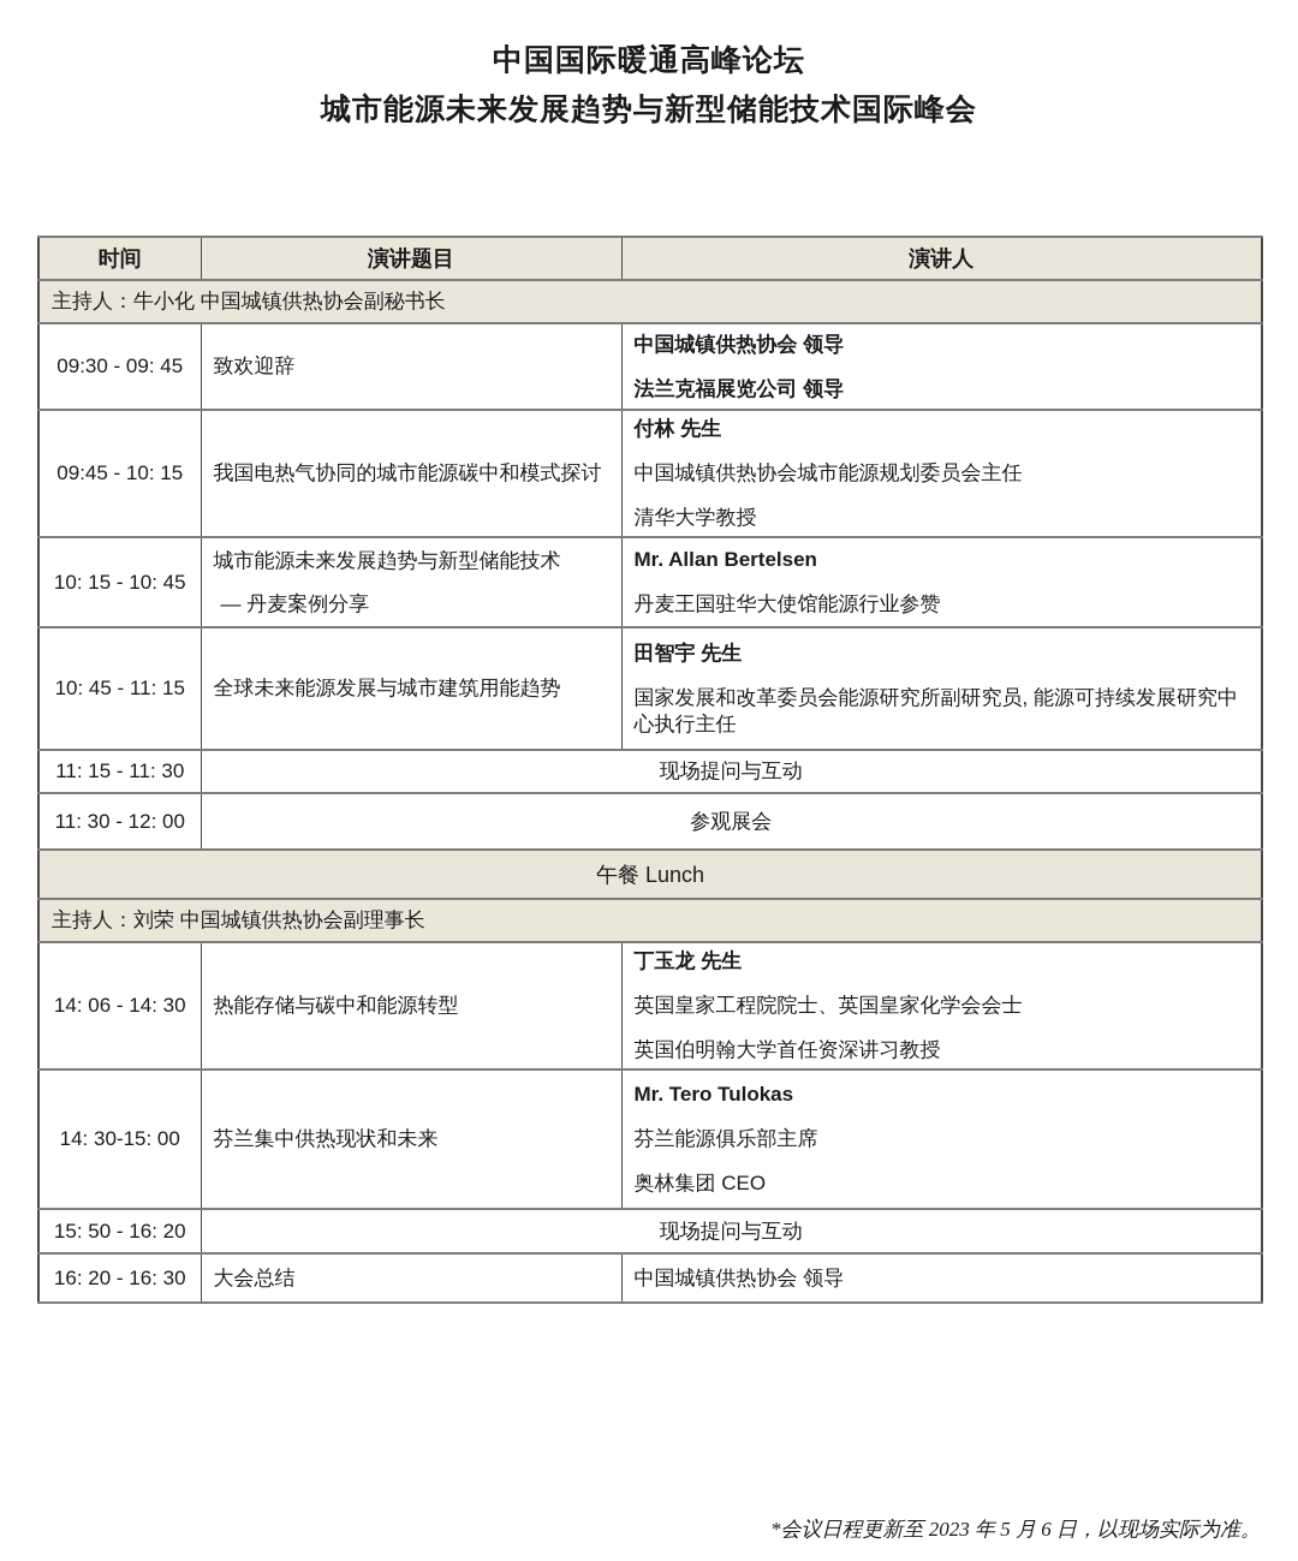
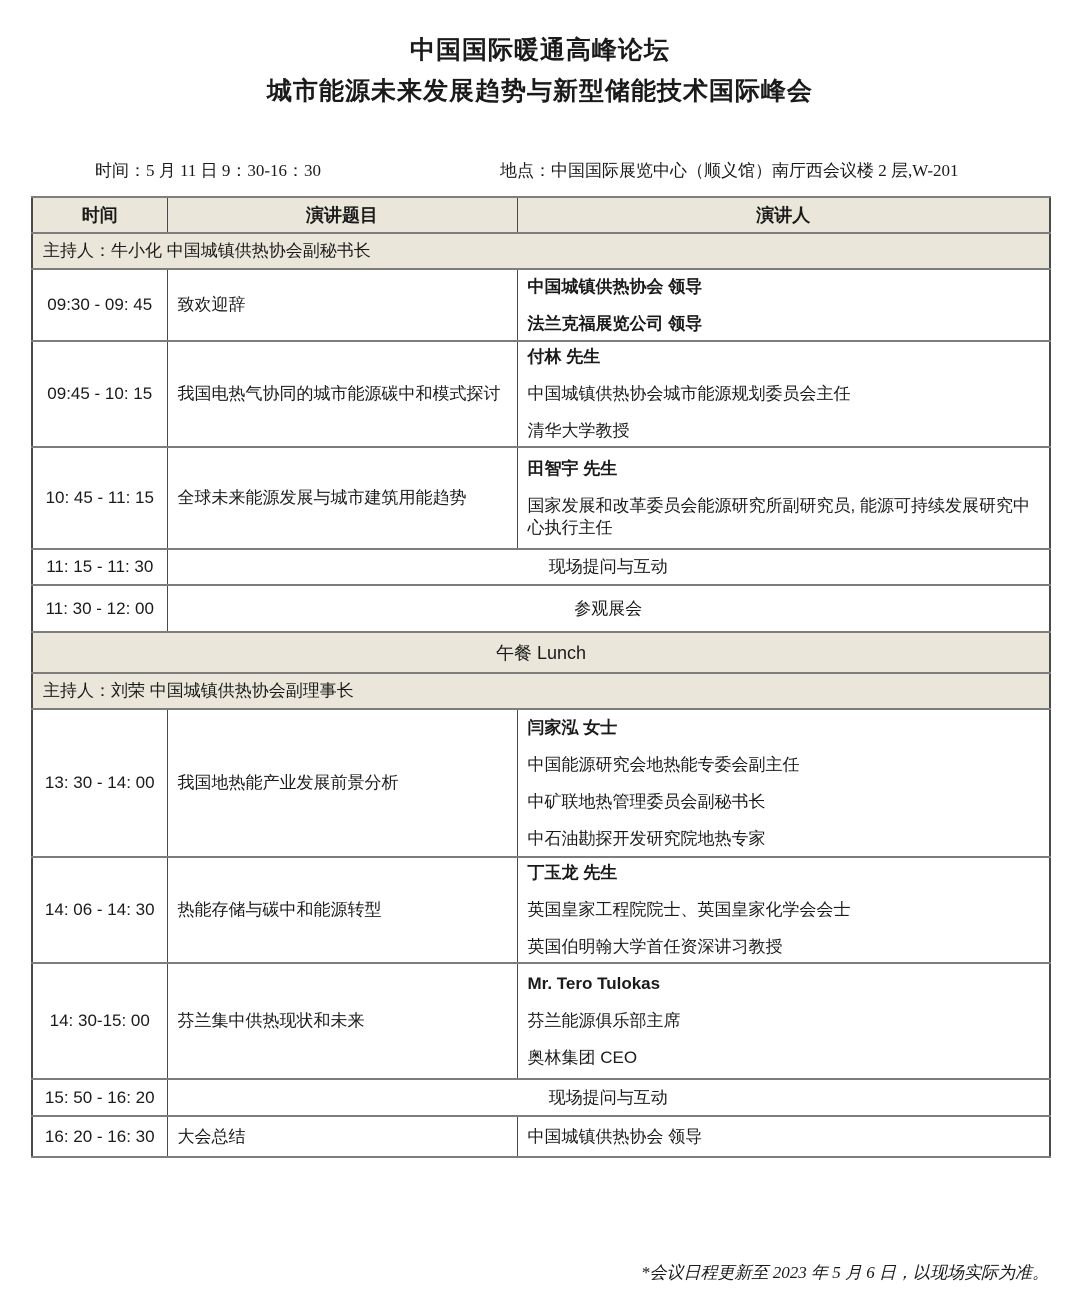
  中国国际暖通高峰论坛
  城市能源未来发展趋势与新型储能技术国际峰会
+ 时间：5 月 11 日 9：30-16：30
+ 地点：中国国际展览中心（顺义馆）南厅西会议楼 2 层,W-201
  时间	演讲题目	演讲人
  主持人：牛小化 中国城镇供热协会副秘书长
  09:30 - 09: 45	致欢迎辞	中国城镇供热协会 领导法兰克福展览公司 领导
  09:45 - 10: 15	我国电热气协同的城市能源碳中和模式探讨	付林 先生中国城镇供热协会城市能源规划委员会主任清华大学教授
- 10: 15 - 10: 45	城市能源未来发展趋势与新型储能技术— 丹麦案例分享	Mr. Allan Bertelsen丹麦王国驻华大使馆能源行业参赞
  10: 45 - 11: 15	全球未来能源发展与城市建筑用能趋势	田智宇 先生国家发展和改革委员会能源研究所副研究员, 能源可持续发展研究中心执行主任
  11: 15 - 11: 30	现场提问与互动
  11: 30 - 12: 00	参观展会
  午餐 Lunch
  主持人：刘荣 中国城镇供热协会副理事长
+ 13: 30 - 14: 00	我国地热能产业发展前景分析	闫家泓 女士中国能源研究会地热能专委会副主任中矿联地热管理委员会副秘书长中石油勘探开发研究院地热专家
  14: 06 - 14: 30	热能存储与碳中和能源转型	丁玉龙 先生英国皇家工程院院士、英国皇家化学会会士英国伯明翰大学首任资深讲习教授
  14: 30-15: 00	芬兰集中供热现状和未来	Mr. Tero Tulokas芬兰能源俱乐部主席奥林集团 CEO
  15: 50 - 16: 20	现场提问与互动
  16: 20 - 16: 30	大会总结	中国城镇供热协会 领导
  *会议日程更新至 2023 年 5 月 6 日，以现场实际为准。
